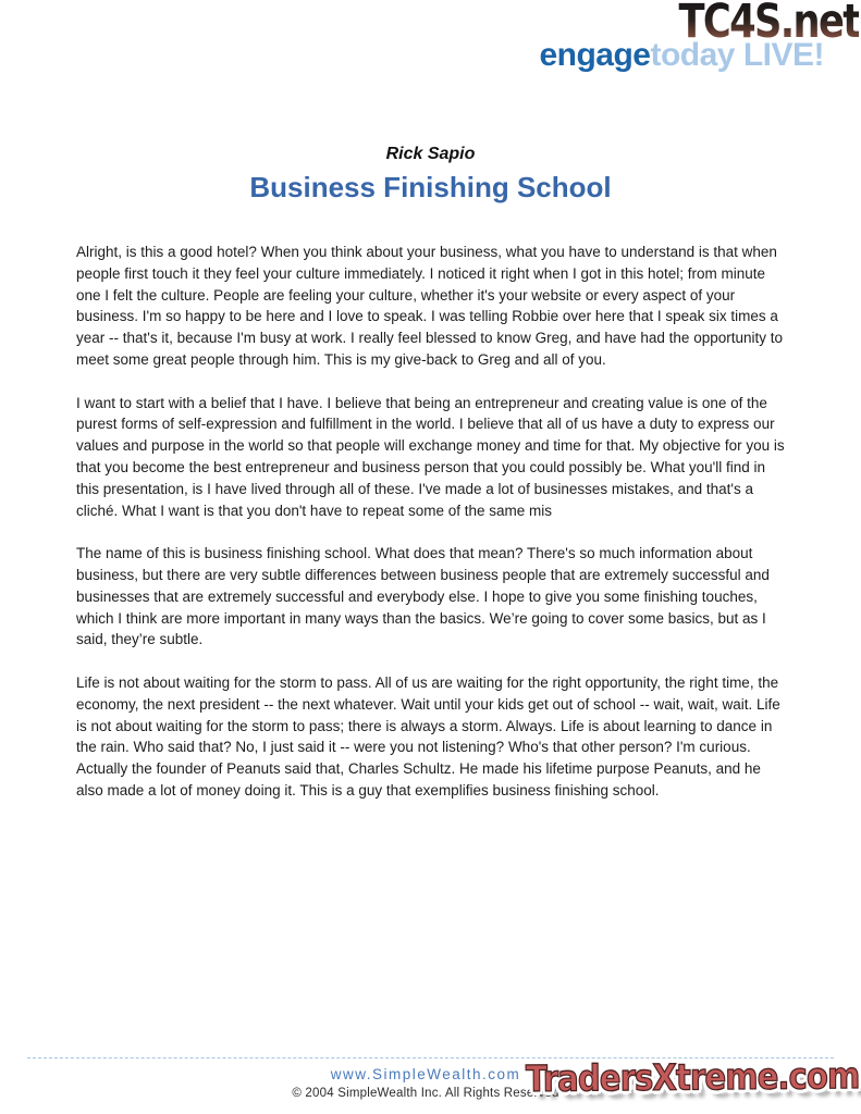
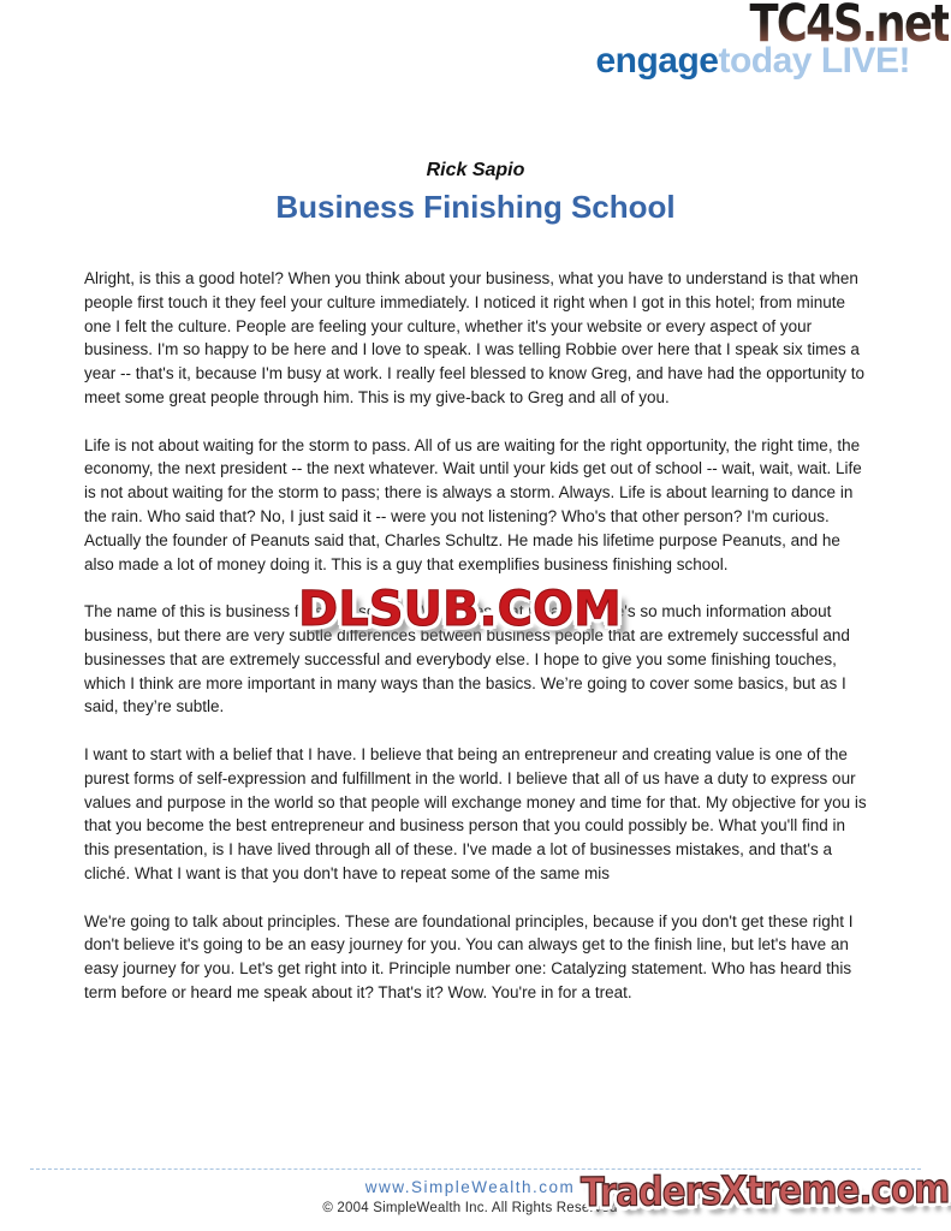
  TC4S.net
  engagetoday LIVE!
  Rick Sapio
  Business Finishing School
  Alright, is this a good hotel? When you think about your business, what you have to understand is that when people first touch it they feel your culture immediately. I noticed it right when I got in this hotel; from minute one I felt the culture. People are feeling your culture, whether it's your website or every aspect of your business. I'm so happy to be here and I love to speak. I was telling Robbie over here that I speak six times a year -- that's it, because I'm busy at work. I really feel blessed to know Greg, and have had the opportunity to meet some great people through him. This is my give-back to Greg and all of you.
- I want to start with a belief that I have. I believe that being an entrepreneur and creating value is one of the purest forms of self-expression and fulfillment in the world. I believe that all of us have a duty to express our values and purpose in the world so that people will exchange money and time for that. My objective for you is that you become the best entrepreneur and business person that you could possibly be. What you'll find in this presentation, is I have lived through all of these. I've made a lot of businesses mistakes, and that's a cliché. What I want is that you don't have to repeat some of the same mis
+ Life is not about waiting for the storm to pass. All of us are waiting for the right opportunity, the right time, the economy, the next president -- the next whatever. Wait until your kids get out of school -- wait, wait, wait. Life is not about waiting for the storm to pass; there is always a storm. Always. Life is about learning to dance in the rain. Who said that? No, I just said it -- were you not listening? Who's that other person? I'm curious. Actually the founder of Peanuts said that, Charles Schultz. He made his lifetime purpose Peanuts, and he also made a lot of money doing it. This is a guy that exemplifies business finishing school.
  The name of this is business finishing school. What does that mean? There's so much information about business, but there are very subtle differences between business people that are extremely successful and businesses that are extremely successful and everybody else. I hope to give you some finishing touches, which I think are more important in many ways than the basics. We’re going to cover some basics, but as I said, they’re subtle.
- Life is not about waiting for the storm to pass. All of us are waiting for the right opportunity, the right time, the economy, the next president -- the next whatever. Wait until your kids get out of school -- wait, wait, wait. Life is not about waiting for the storm to pass; there is always a storm. Always. Life is about learning to dance in the rain. Who said that? No, I just said it -- were you not listening? Who's that other person? I'm curious. Actually the founder of Peanuts said that, Charles Schultz. He made his lifetime purpose Peanuts, and he also made a lot of money doing it. This is a guy that exemplifies business finishing school.
+ I want to start with a belief that I have. I believe that being an entrepreneur and creating value is one of the purest forms of self-expression and fulfillment in the world. I believe that all of us have a duty to express our values and purpose in the world so that people will exchange money and time for that. My objective for you is that you become the best entrepreneur and business person that you could possibly be. What you'll find in this presentation, is I have lived through all of these. I've made a lot of businesses mistakes, and that's a cliché. What I want is that you don't have to repeat some of the same mis
+ We're going to talk about principles. These are foundational principles, because if you don't get these right I don't believe it's going to be an easy journey for you. You can always get to the finish line, but let's have an easy journey for you. Let's get right into it. Principle number one: Catalyzing statement. Who has heard this term before or heard me speak about it? That's it? Wow. You're in for a treat.
+ DLSUB.COM
  www.SimpleWealth.com
  © 2004 SimpleWealth Inc. All Rights Reserved
  TradersXtreme.com
